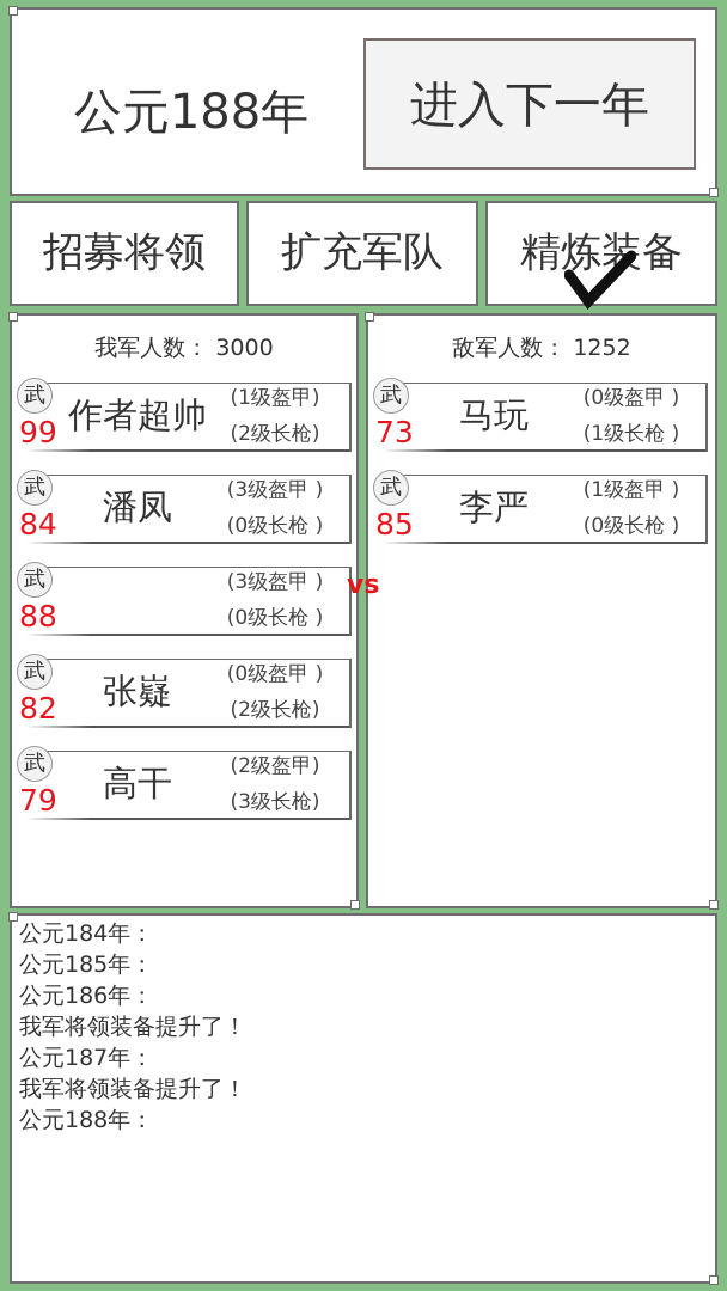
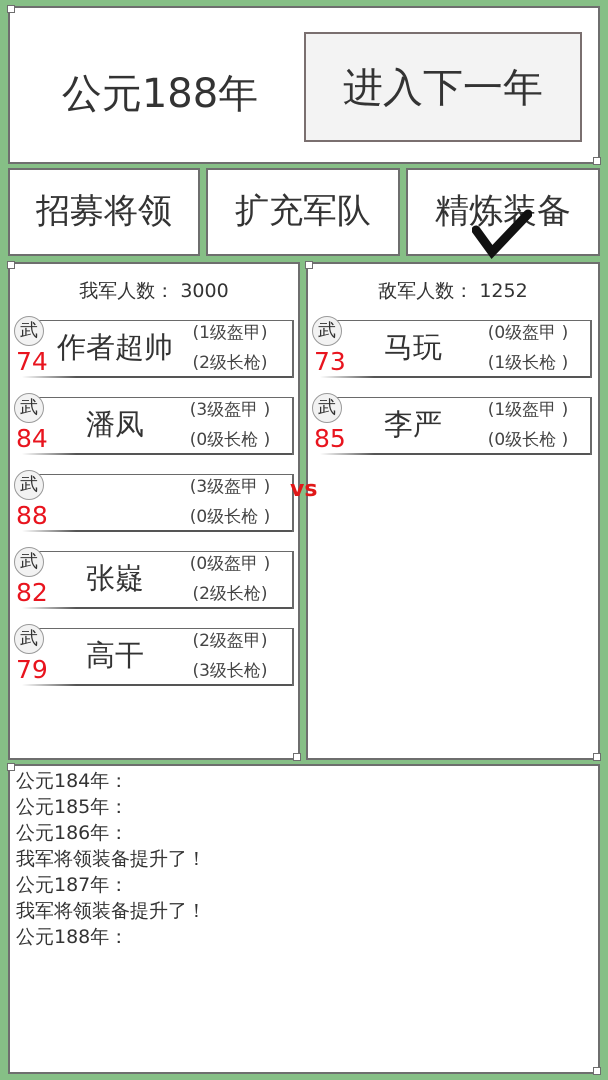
  公元188年
  进入下一年
  招募将领
  扩充军队
  精炼装备
  我军人数： 3000
  武
- 99
+ 74
  作者超帅
  (1级盔甲)
  (2级长枪)
  武
  84
  潘凤
  (3级盔甲 )
  (0级长枪 )
  武
  88
  (3级盔甲 )
  (0级长枪 )
  武
  82
  张嶷
  (0级盔甲 )
  (2级长枪)
  武
  79
  高干
  (2级盔甲)
  (3级长枪)
  敌军人数： 1252
  武
  73
  马玩
  (0级盔甲 )
  (1级长枪 )
  武
  85
  李严
  (1级盔甲 )
  (0级长枪 )
  vs
  公元184年：
  公元185年：
  公元186年：
  我军将领装备提升了！
  公元187年：
  我军将领装备提升了！
  公元188年：
